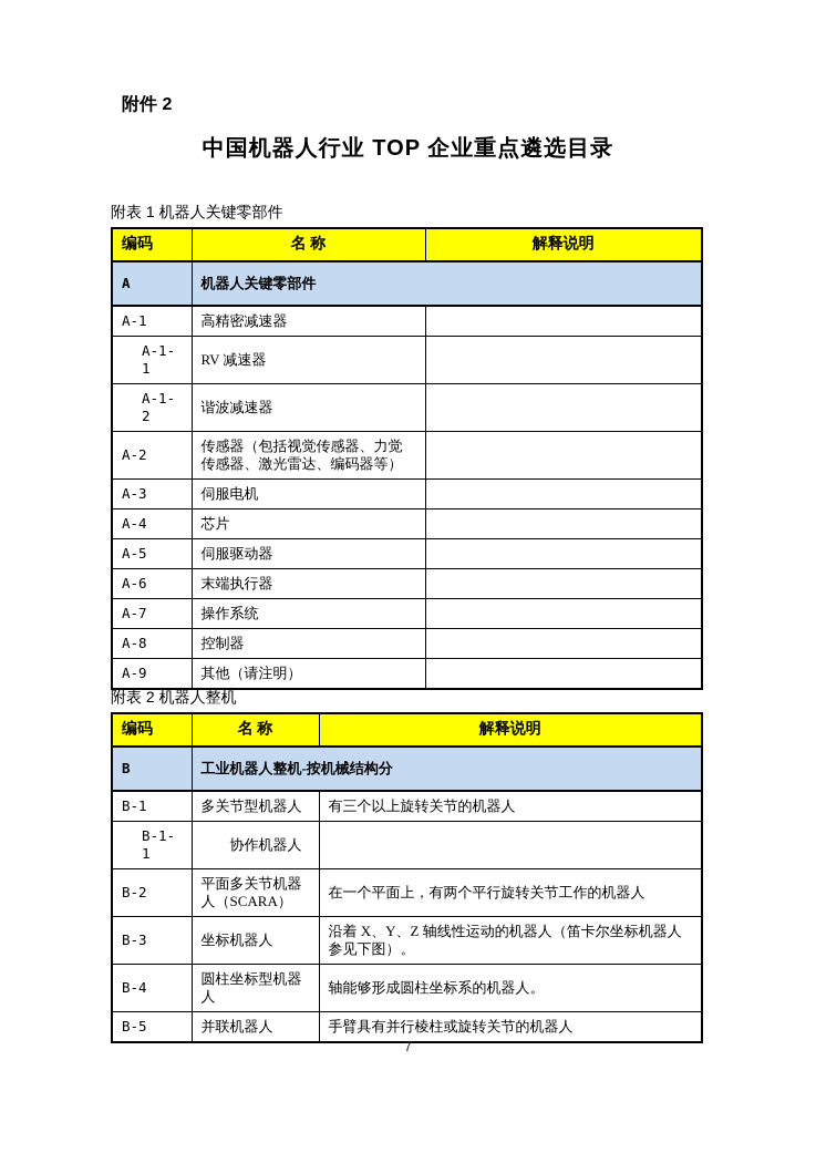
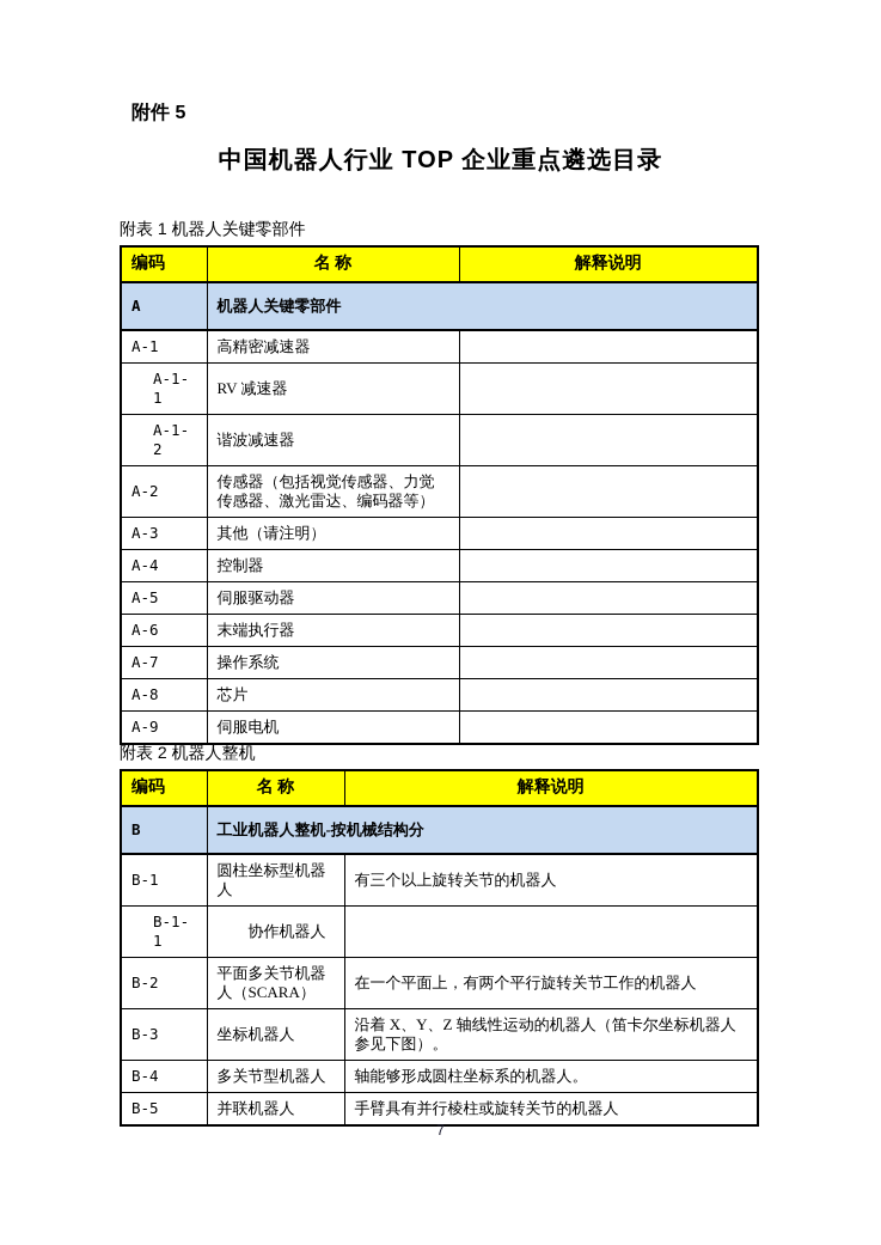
- 附件 2
+ 附件 5
  中国机器人行业 TOP 企业重点遴选目录
  附表 1 机器人关键零部件
  编码	名 称	解释说明
  A	机器人关键零部件
  A-1	高精密减速器
  A-1-1	RV 减速器
  A-1-2	谐波减速器
  A-2	传感器（包括视觉传感器、力觉传感器、激光雷达、编码器等）
- A-3	伺服电机
+ A-3	其他（请注明）
- A-4	芯片
+ A-4	控制器
  A-5	伺服驱动器
  A-6	末端执行器
  A-7	操作系统
- A-8	控制器
+ A-8	芯片
- A-9	其他（请注明）
+ A-9	伺服电机
  附表 2 机器人整机
  编码	名 称	解释说明
  B	工业机器人整机-按机械结构分
- B-1	多关节型机器人	有三个以上旋转关节的机器人
+ B-1	圆柱坐标型机器人	有三个以上旋转关节的机器人
  B-1-1	协作机器人
  B-2	平面多关节机器人（SCARA）	在一个平面上，有两个平行旋转关节工作的机器人
  B-3	坐标机器人	沿着 X、Y、Z 轴线性运动的机器人（笛卡尔坐标机器人参见下图）。
- B-4	圆柱坐标型机器人	轴能够形成圆柱坐标系的机器人。
+ B-4	多关节型机器人	轴能够形成圆柱坐标系的机器人。
  B-5	并联机器人	手臂具有并行棱柱或旋转关节的机器人
  7
